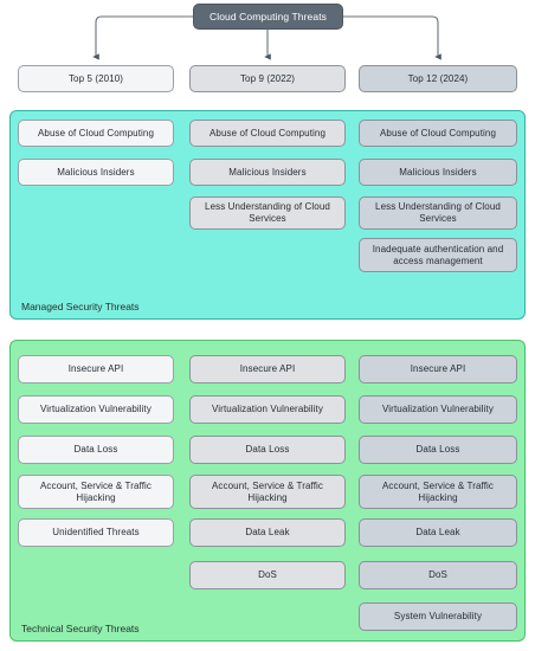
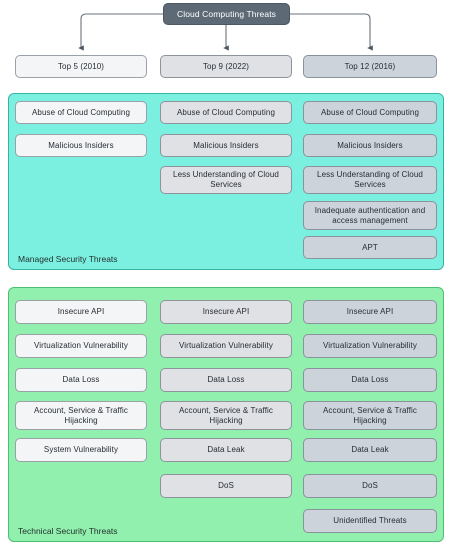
  Cloud Computing Threats
  Top 5 (2010)
  Top 9 (2022)
- Top 12 (2024)
+ Top 12 (2016)
  Managed Security Threats
  Abuse of Cloud Computing
  Malicious Insiders
  Abuse of Cloud Computing
  Malicious Insiders
  Less Understanding of Cloud Services
  Abuse of Cloud Computing
  Malicious Insiders
  Less Understanding of Cloud Services
  Inadequate authentication and access management
+ APT
  Technical Security Threats
  Insecure API
  Virtualization Vulnerability
  Data Loss
  Account, Service & Traffic Hijacking
- Unidentified Threats
+ System Vulnerability
  Insecure API
  Virtualization Vulnerability
  Data Loss
  Account, Service & Traffic Hijacking
  Data Leak
  DoS
  Insecure API
  Virtualization Vulnerability
  Data Loss
  Account, Service & Traffic Hijacking
  Data Leak
  DoS
- System Vulnerability
+ Unidentified Threats
